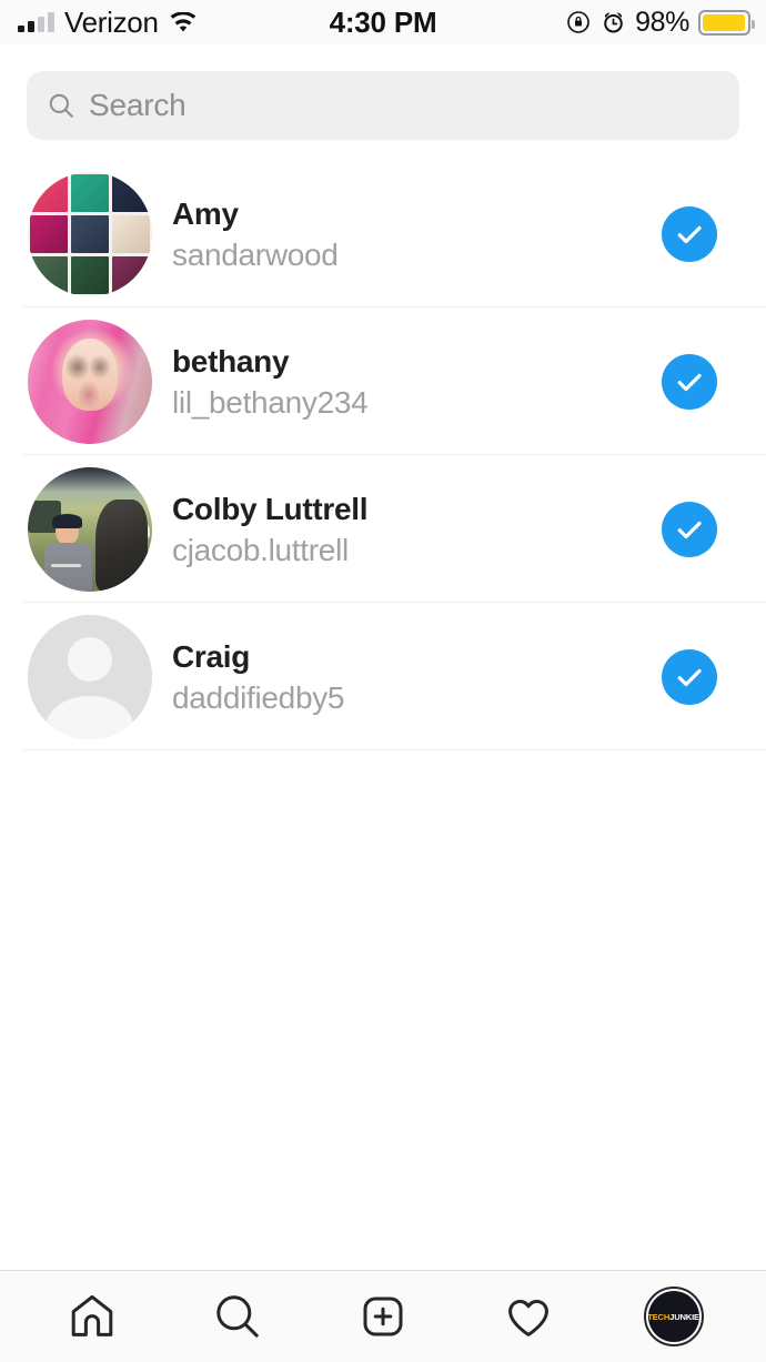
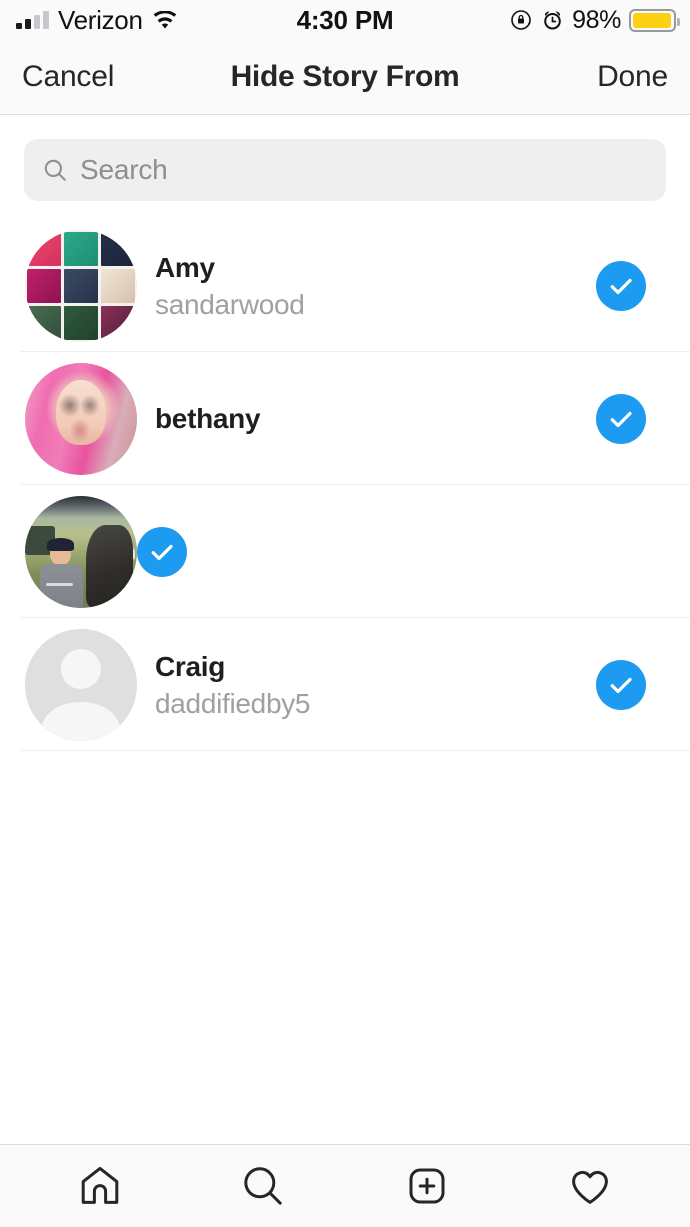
  Verizon
  4:30 PM
  98%
+ Cancel
+ Hide Story From
+ Done
  Search
  Amy
  sandarwood
  bethany
- lil_bethany234
- Colby Luttrell
- cjacob.luttrell
  Craig
  daddifiedby5
- TECHJUNKIE
